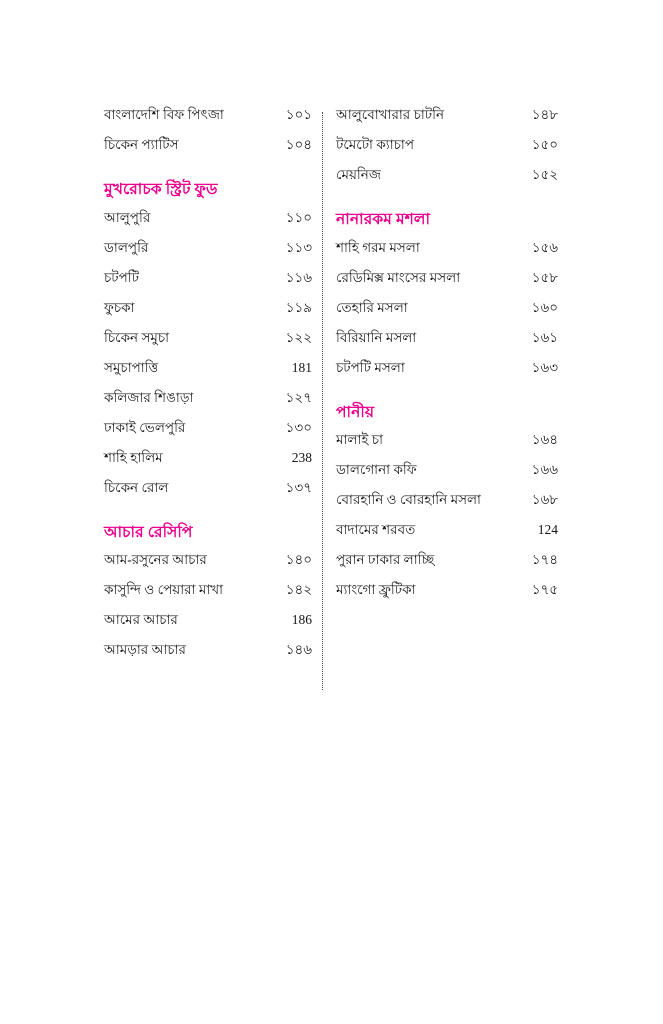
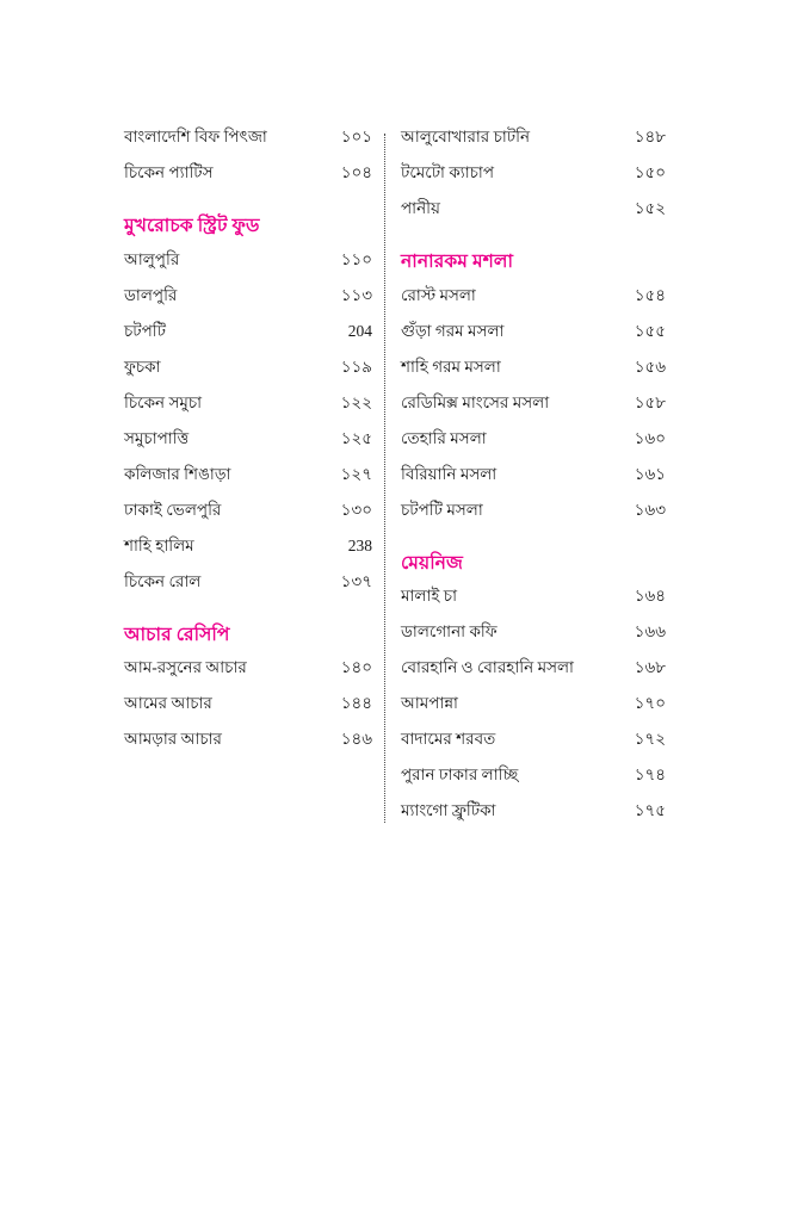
  বাংলাদেশি বিফ পিৎজা
  ১০১
  চিকেন প্যাটিস
  ১০৪
  মুখরোচক স্ট্রিট ফুড
  আলুপুরি
  ১১০
  ডালপুরি
  ১১৩
  চটপটি
- ১১৬
+ 204
  ফুচকা
  ১১৯
  চিকেন সমুচা
  ১২২
  সমুচাপাত্তি
- 181
+ ১২৫
  কলিজার শিঙাড়া
  ১২৭
  ঢাকাই ভেলপুরি
  ১৩০
  শাহি হালিম
  238
  চিকেন রোল
  ১৩৭
  আচার রেসিপি
  আম-রসুনের আচার
  ১৪০
- কাসুন্দি ও পেয়ারা মাখা
- ১৪২
  আমের আচার
- 186
+ ১৪৪
  আমড়ার আচার
  ১৪৬
  আলুবোখারার চাটনি
  ১৪৮
  টমেটো ক্যাচাপ
  ১৫০
- মেয়নিজ
+ পানীয়
  ১৫২
  নানারকম মশলা
+ রোস্ট মসলা
+ ১৫৪
+ গুঁড়া গরম মসলা
+ ১৫৫
  শাহি গরম মসলা
  ১৫৬
  রেডিমিক্স মাংসের মসলা
  ১৫৮
  তেহারি মসলা
  ১৬০
  বিরিয়ানি মসলা
  ১৬১
  চটপটি মসলা
  ১৬৩
- পানীয়
+ মেয়নিজ
  মালাই চা
  ১৬৪
  ডালগোনা কফি
  ১৬৬
  বোরহানি ও বোরহানি মসলা
  ১৬৮
+ আমপান্না
+ ১৭০
  বাদামের শরবত
- 124
+ ১৭২
  পুরান ঢাকার লাচ্ছি
  ১৭৪
  ম্যাংগো ফ্রুটিকা
  ১৭৫
